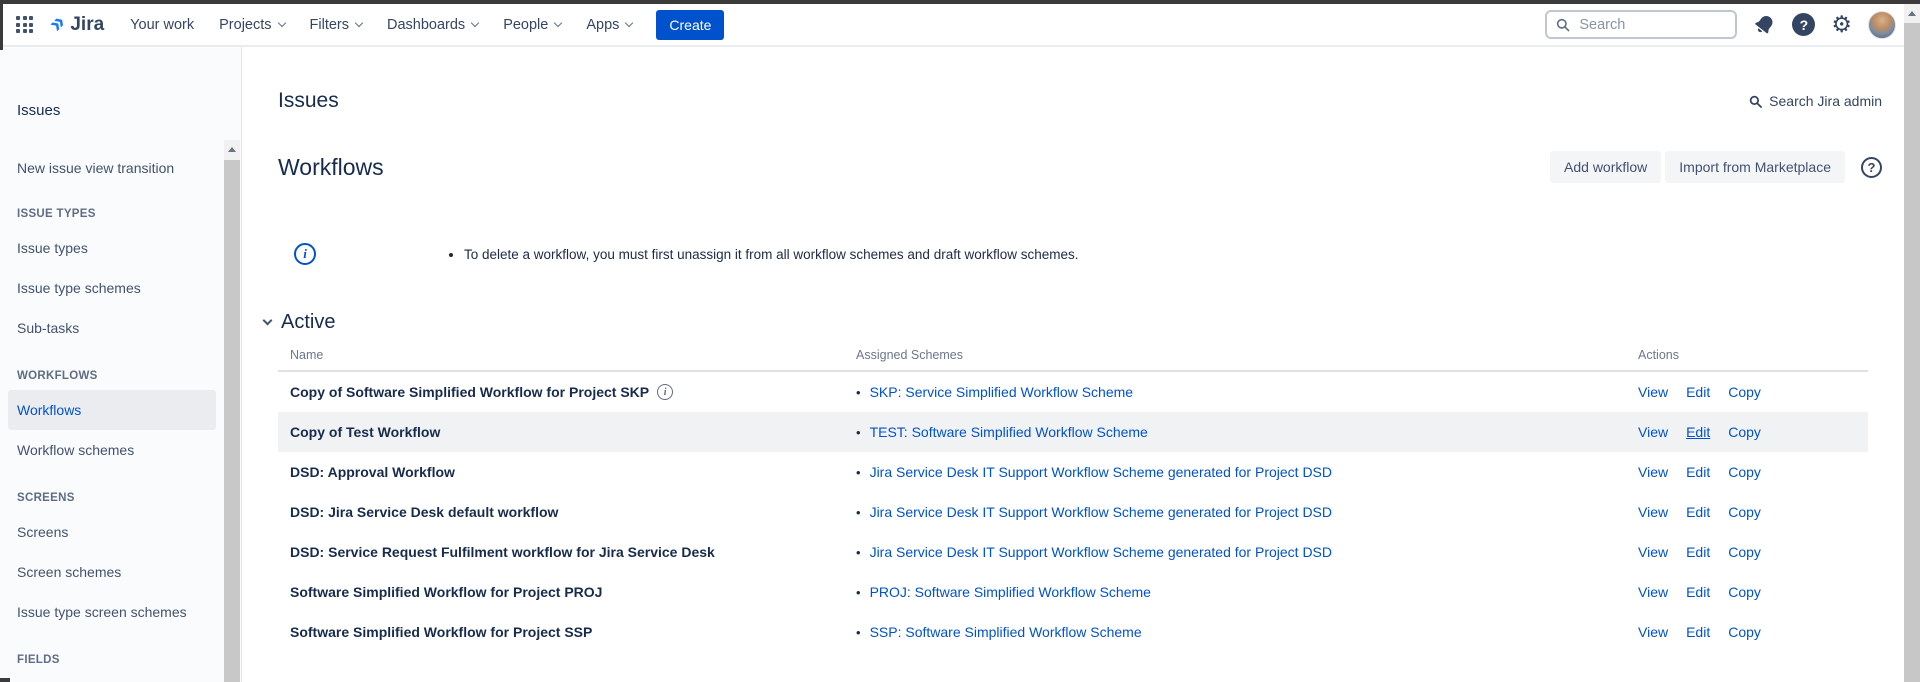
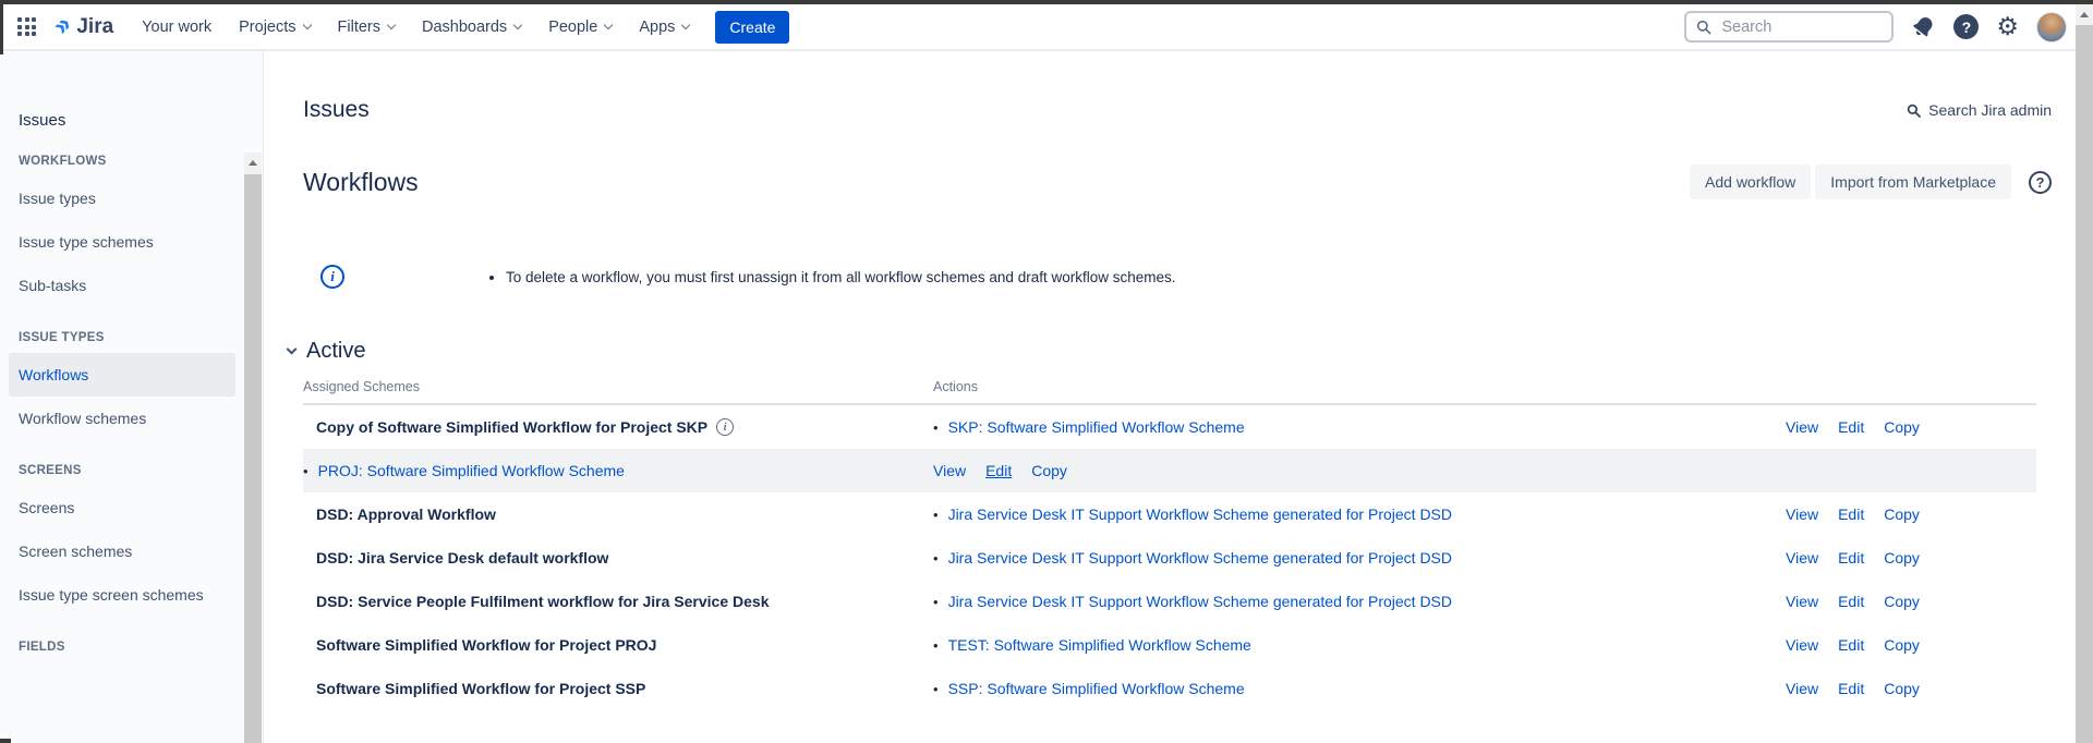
  Jira
  Your work
  Projects
  Filters
  Dashboards
  People
  Apps
  Create
  Search
  ?
  ⚙
  Issues
- New issue view transition
- ISSUE TYPES
+ WORKFLOWS
  Issue types
  Issue type schemes
  Sub-tasks
- WORKFLOWS
+ ISSUE TYPES
  Workflows
  Workflow schemes
  SCREENS
  Screens
  Screen schemes
  Issue type screen schemes
  FIELDS
  Issues
  Search Jira admin
  Workflows
  Add workflow
  Import from Marketplace
  ?
  i
  To delete a workflow, you must first unassign it from all workflow schemes and draft workflow schemes.
  Active
- Name
  Assigned Schemes
  Actions
  Copy of Software Simplified Workflow for Project SKP
  i
  •
- SKP: Service Simplified Workflow Scheme
+ SKP: Software Simplified Workflow Scheme
  View
  Edit
  Copy
- Copy of Test Workflow
  •
- TEST: Software Simplified Workflow Scheme
+ PROJ: Software Simplified Workflow Scheme
  View
  Edit
  Copy
  DSD: Approval Workflow
  •
  Jira Service Desk IT Support Workflow Scheme generated for Project DSD
  View
  Edit
  Copy
  DSD: Jira Service Desk default workflow
  •
  Jira Service Desk IT Support Workflow Scheme generated for Project DSD
  View
  Edit
  Copy
- DSD: Service Request Fulfilment workflow for Jira Service Desk
+ DSD: Service People Fulfilment workflow for Jira Service Desk
  •
  Jira Service Desk IT Support Workflow Scheme generated for Project DSD
  View
  Edit
  Copy
  Software Simplified Workflow for Project PROJ
  •
- PROJ: Software Simplified Workflow Scheme
+ TEST: Software Simplified Workflow Scheme
  View
  Edit
  Copy
  Software Simplified Workflow for Project SSP
  •
  SSP: Software Simplified Workflow Scheme
  View
  Edit
  Copy
